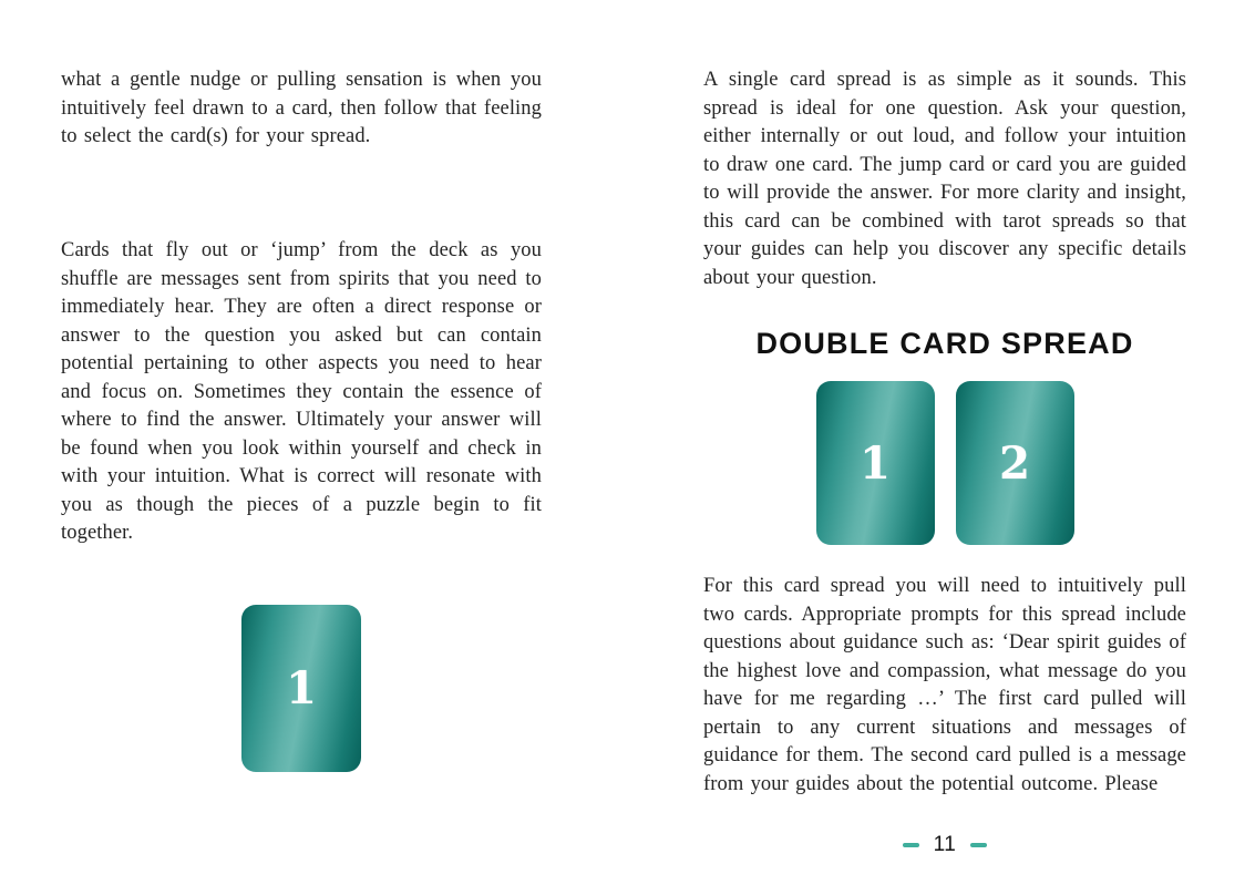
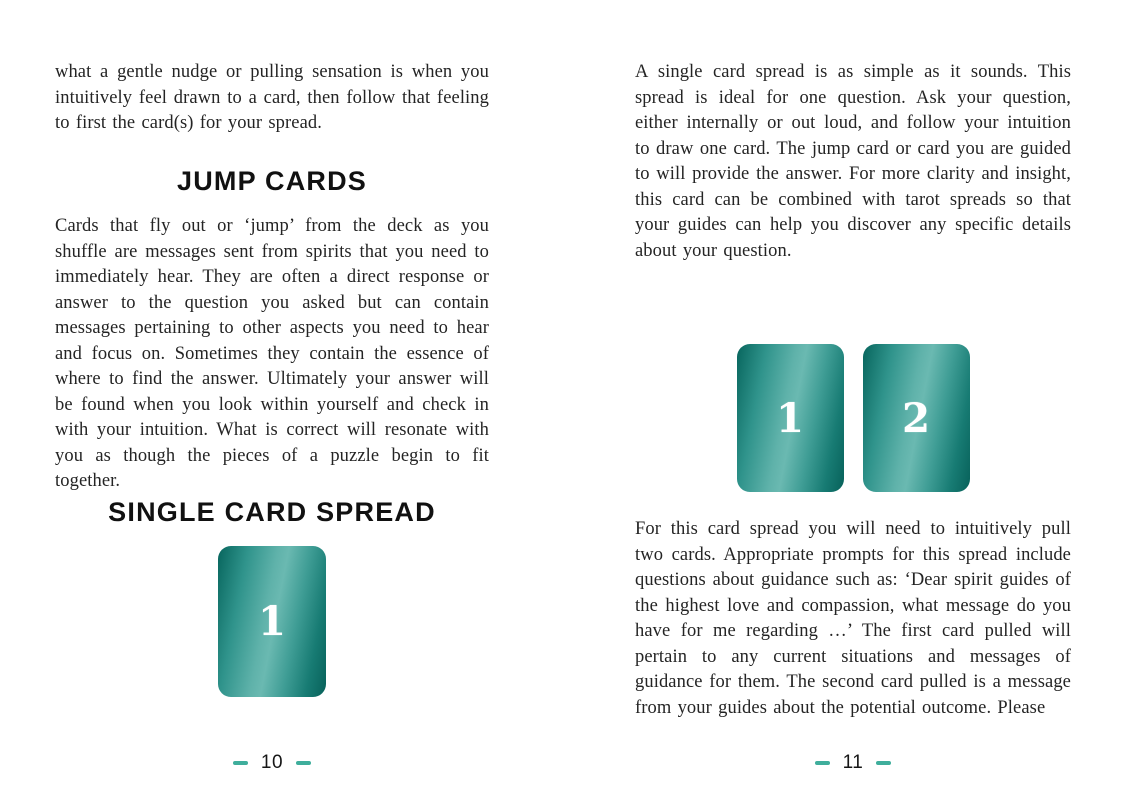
- what a gentle nudge or pulling sensation is when you intuitively feel drawn to a card, then follow that feeling to select the card(s) for your spread.
+ what a gentle nudge or pulling sensation is when you intuitively feel drawn to a card, then follow that feeling to first the card(s) for your spread.
+ JUMP CARDS
- Cards that fly out or ‘jump’ from the deck as you shuffle are messages sent from spirits that you need to immediately hear. They are often a direct response or answer to the question you asked but can contain potential pertaining to other aspects you need to hear and focus on. Sometimes they contain the essence of where to find the answer. Ultimately your answer will be found when you look within yourself and check in with your intuition. What is correct will resonate with you as though the pieces of a puzzle begin to fit together.
+ Cards that fly out or ‘jump’ from the deck as you shuffle are messages sent from spirits that you need to immediately hear. They are often a direct response or answer to the question you asked but can contain messages pertaining to other aspects you need to hear and focus on. Sometimes they contain the essence of where to find the answer. Ultimately your answer will be found when you look within yourself and check in with your intuition. What is correct will resonate with you as though the pieces of a puzzle begin to fit together.
+ SINGLE CARD SPREAD
  1
+ 10
  A single card spread is as simple as it sounds. This spread is ideal for one question. Ask your question, either internally or out loud, and follow your intuition to draw one card. The jump card or card you are guided to will provide the answer. For more clarity and insight, this card can be combined with tarot spreads so that your guides can help you discover any specific details about your question.
- DOUBLE CARD SPREAD
  1
  2
  For this card spread you will need to intuitively pull two cards. Appropriate prompts for this spread include questions about guidance such as: ‘Dear spirit guides of the highest love and compassion, what message do you have for me regarding …’ The first card pulled will pertain to any current situations and messages of guidance for them. The second card pulled is a message from your guides about the potential outcome. Please
  11
